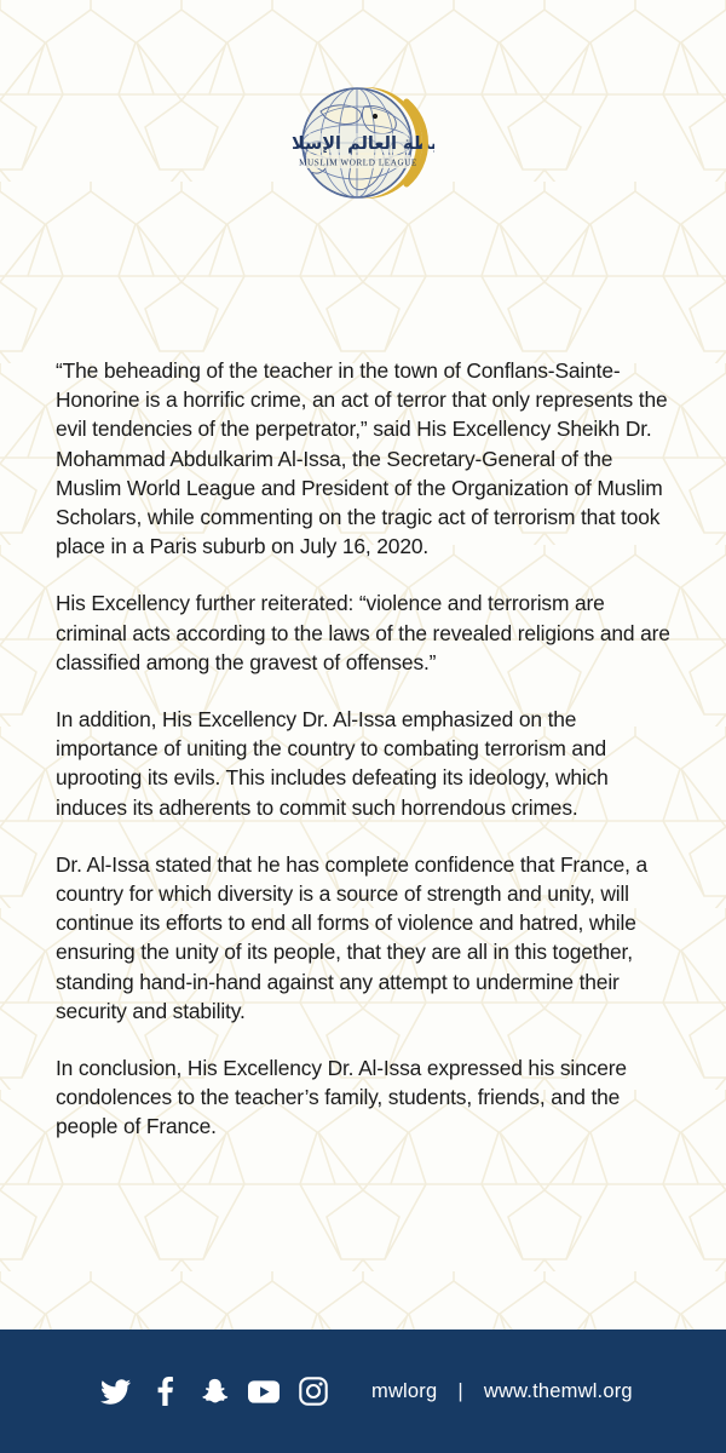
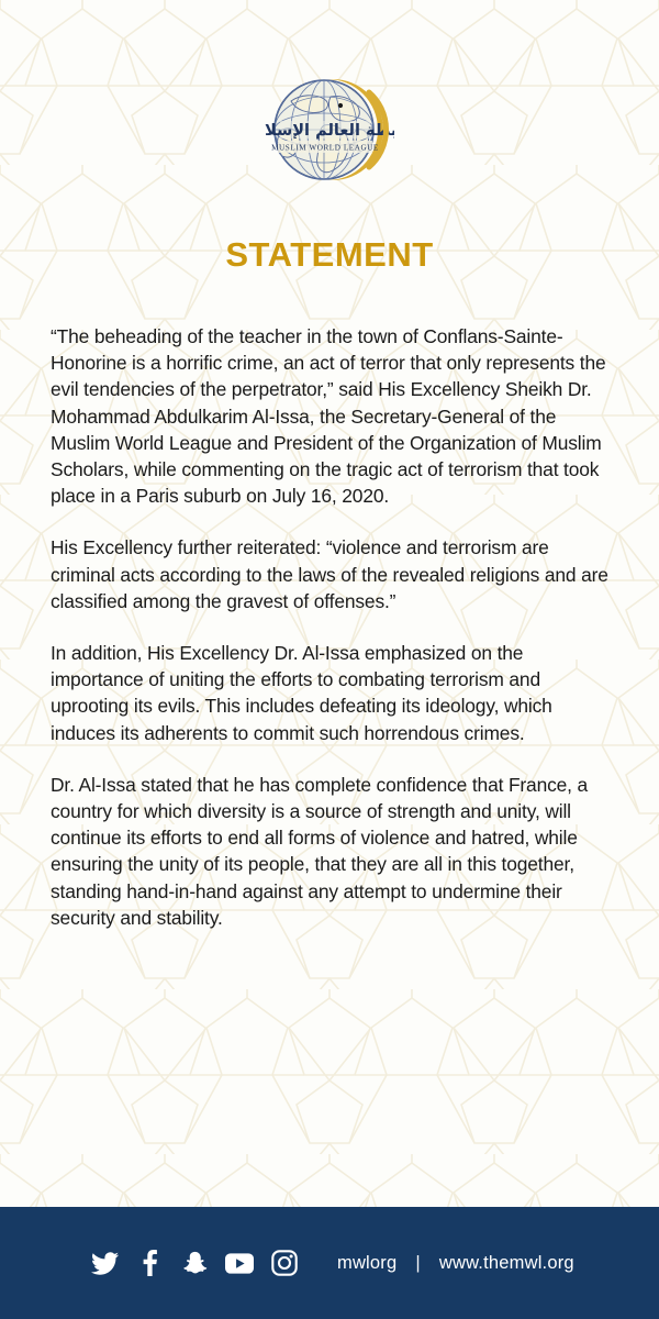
  بطة العالم الإسلا
  MUSLIM WORLD LEAGUE
+ STATEMENT
  “The beheading of the teacher in the town of Conflans-Sainte-Honorine is a horrific crime, an act of terror that only represents the evil tendencies of the perpetrator,” said His Excellency Sheikh Dr. Mohammad Abdulkarim Al-Issa, the Secretary-General of the Muslim World League and President of the Organization of Muslim Scholars, while commenting on the tragic act of terrorism that took place in a Paris suburb on July 16, 2020.
  His Excellency further reiterated: “violence and terrorism are criminal acts according to the laws of the revealed religions and are classified among the gravest of offenses.”
- In addition, His Excellency Dr. Al-Issa emphasized on the importance of uniting the country to combating terrorism and uprooting its evils. This includes defeating its ideology, which induces its adherents to commit such horrendous crimes.
+ In addition, His Excellency Dr. Al-Issa emphasized on the importance of uniting the efforts to combating terrorism and uprooting its evils. This includes defeating its ideology, which induces its adherents to commit such horrendous crimes.
  Dr. Al-Issa stated that he has complete confidence that France, a country for which diversity is a source of strength and unity, will continue its efforts to end all forms of violence and hatred, while ensuring the unity of its people, that they are all in this together, standing hand-in-hand against any attempt to undermine their security and stability.
- In conclusion, His Excellency Dr. Al-Issa expressed his sincere condolences to the teacher’s family, students, friends, and the people of France.
  mwlorg
  |
  www.themwl.org
